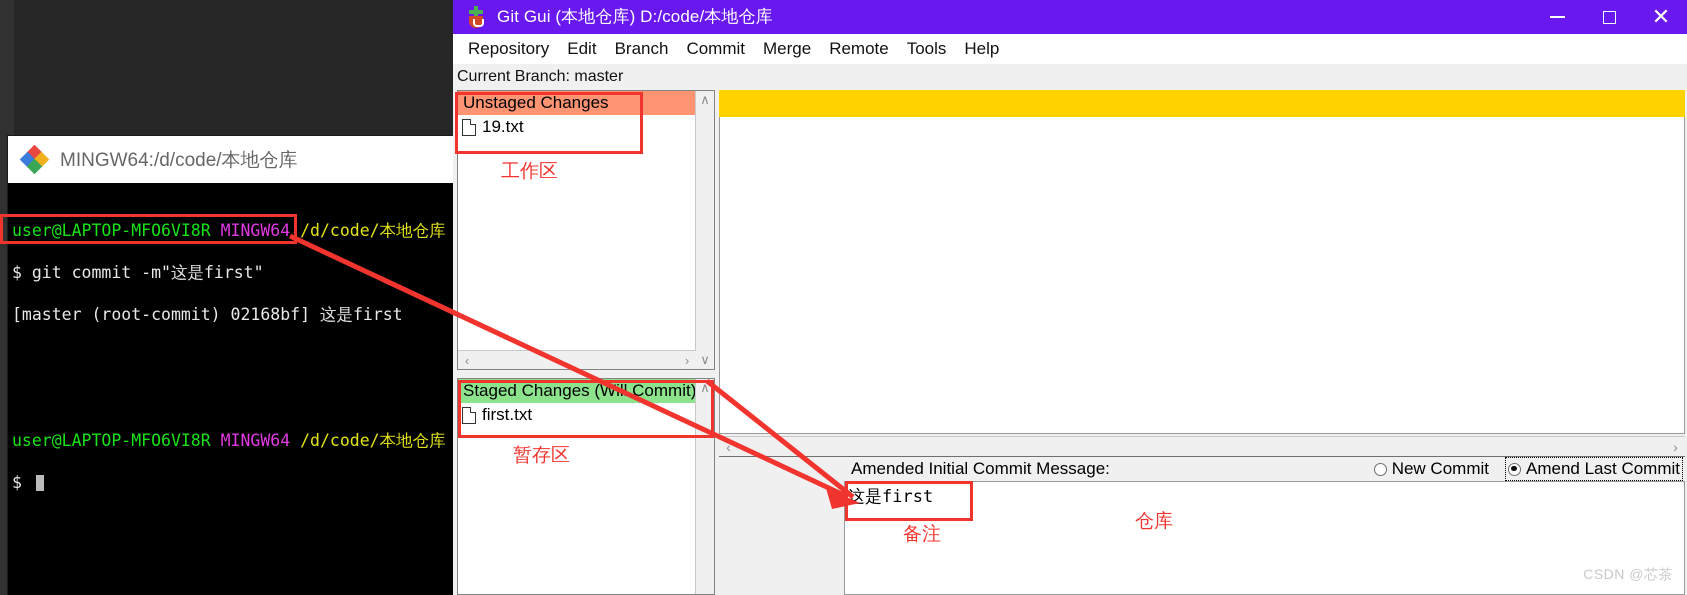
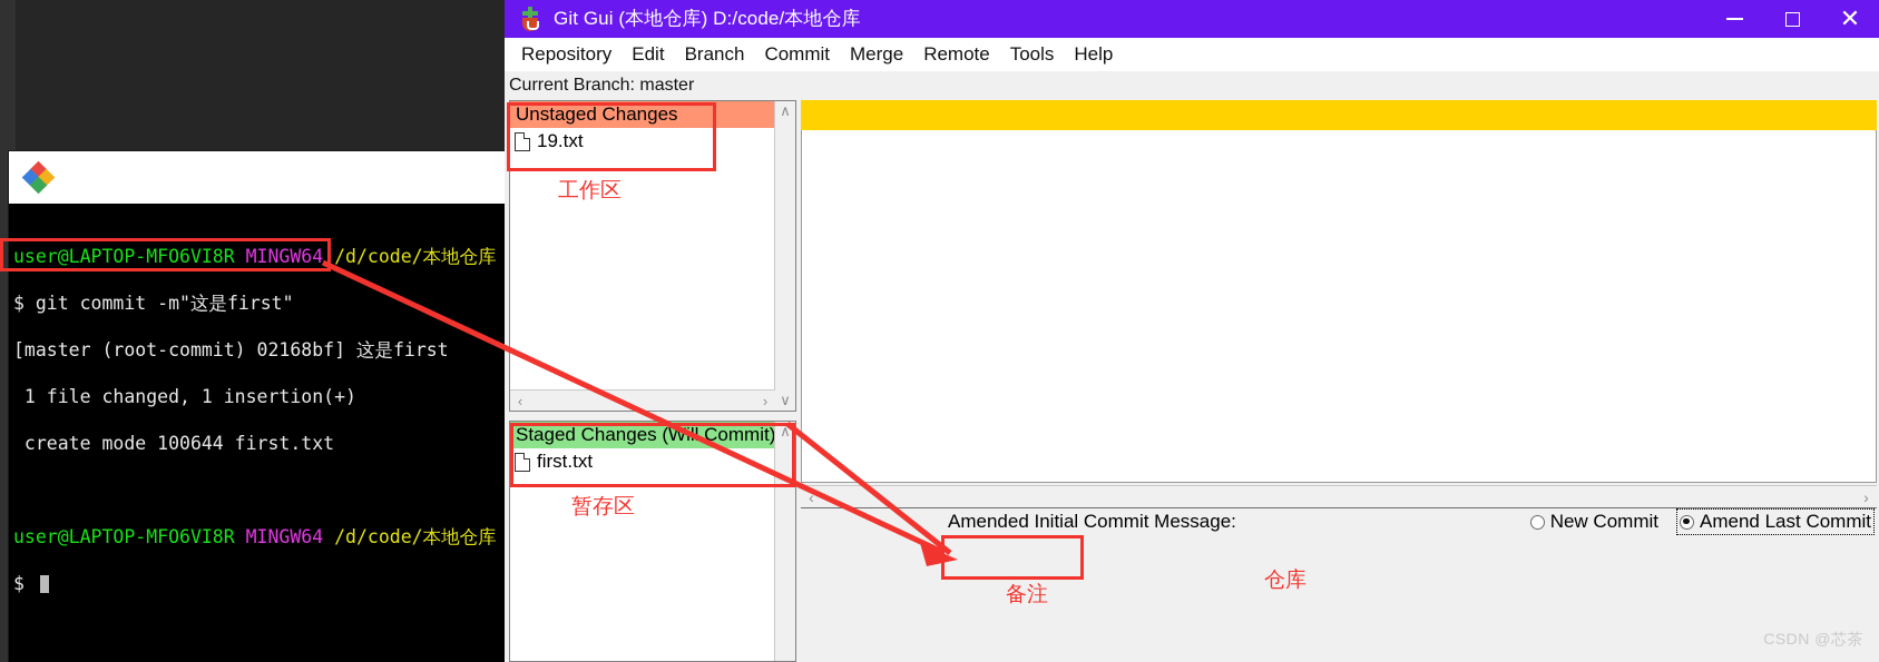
- MINGW64:/d/code/本地仓库
  user@LAPTOP-MFO6VI8R MINGW64 /d/code/本地仓库
  $ git commit -m"这是first"
  [master (root-commit) 02168bf] 这是first
+ 1 file changed, 1 insertion(+)
+ create mode 100644 first.txt
  user@LAPTOP-MFO6VI8R MINGW64 /d/code/本地仓库
  $
  Git Gui (本地仓库) D:/code/本地仓库
  ✕
  Repository
  Edit
  Branch
  Commit
  Merge
  Remote
  Tools
  Help
  Current Branch: master
  Unstaged Changes
  19.txt
  ∧
  ∨
  ‹
  ›
  Staged Changes (W Commit)
  first.txt
  ∧
  ‹
  ›
  New Commit
  Amend Last Commit
  Amended Initial Commit Message:
- 这是first
  工作区
  暂存区
  备注
  仓库
  CSDN @芯茶
